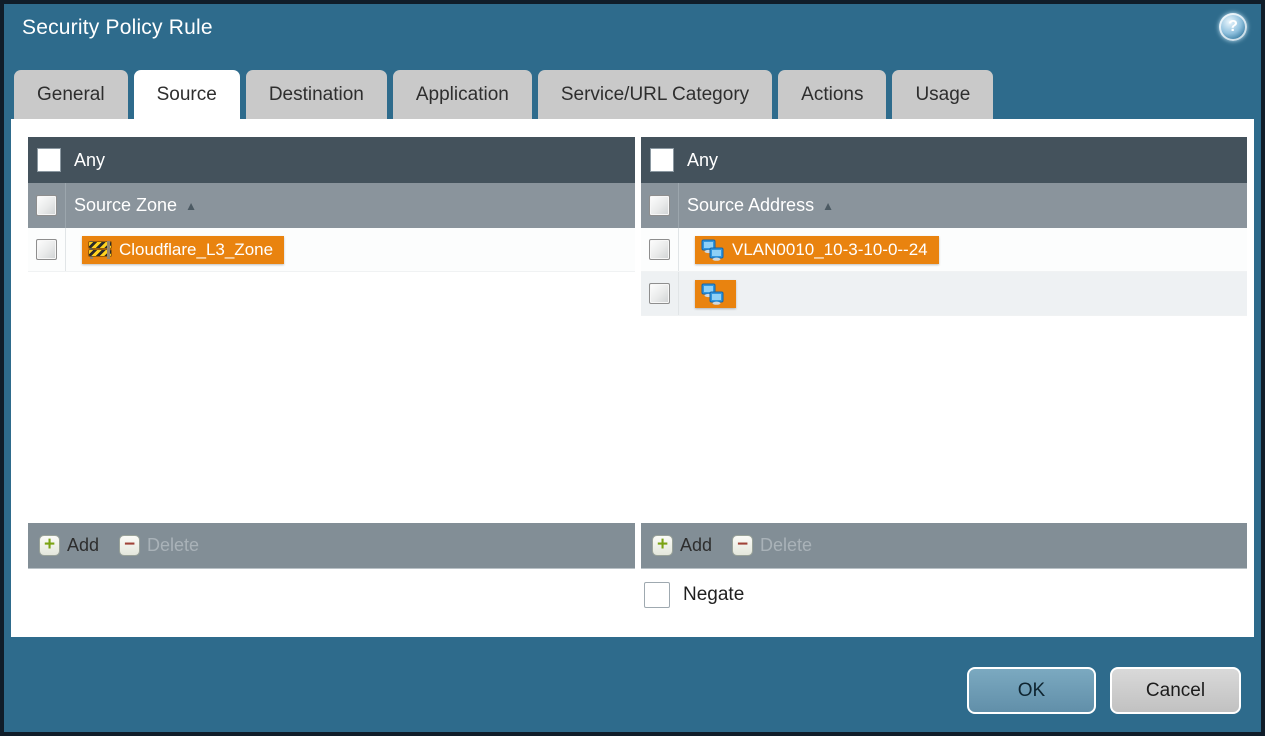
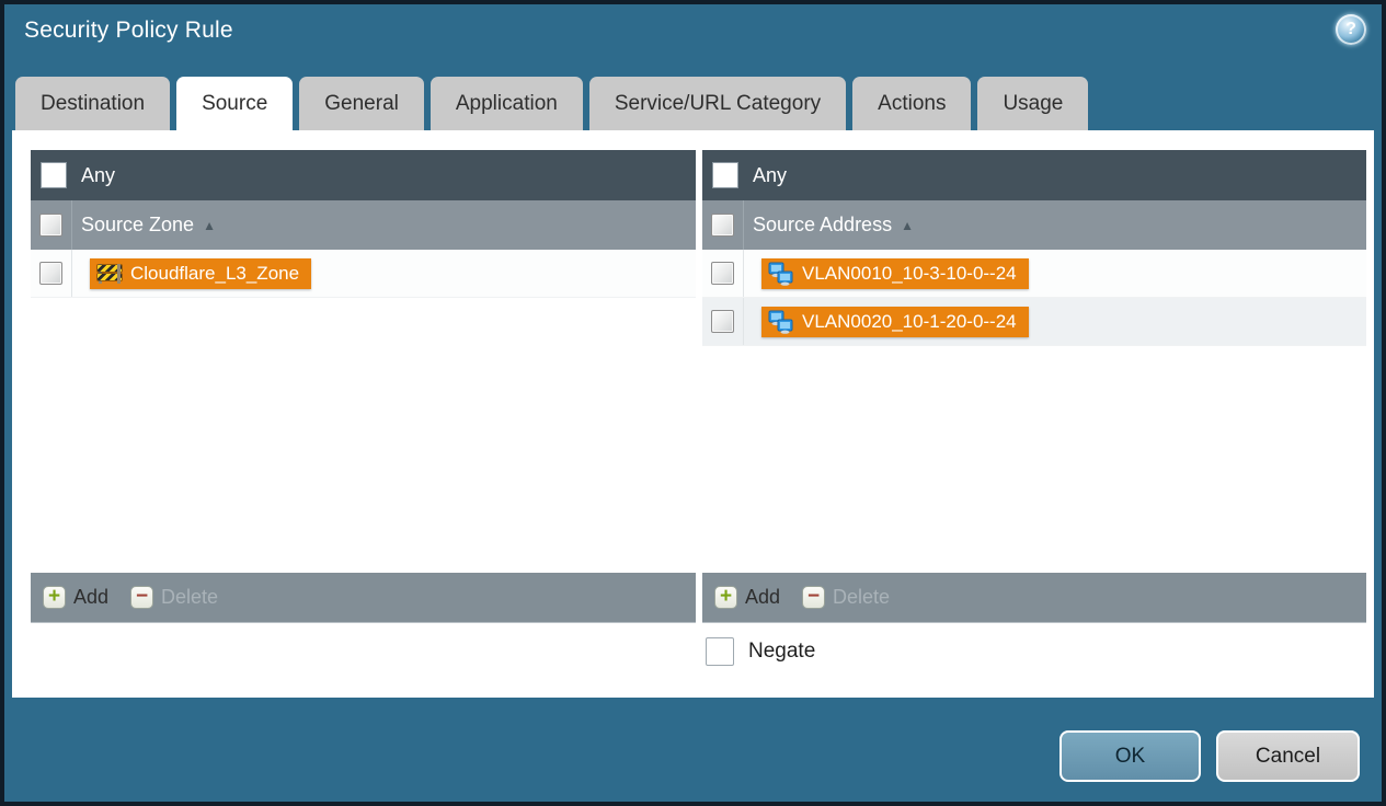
  Security Policy Rule
  ?
- General
+ Destination
  Source
- Destination
+ General
  Application
  Service/URL Category
  Actions
  Usage
  Any
  Source Zone
  ▲
  Cloudflare_L3_Zone
  +
  Add
  −
  Delete
  Any
  Source Address
  ▲
  VLAN0010_10-3-10-0--24
+ VLAN0020_10-1-20-0--24
  +
  Add
  −
  Delete
  Negate
  OK
  Cancel
